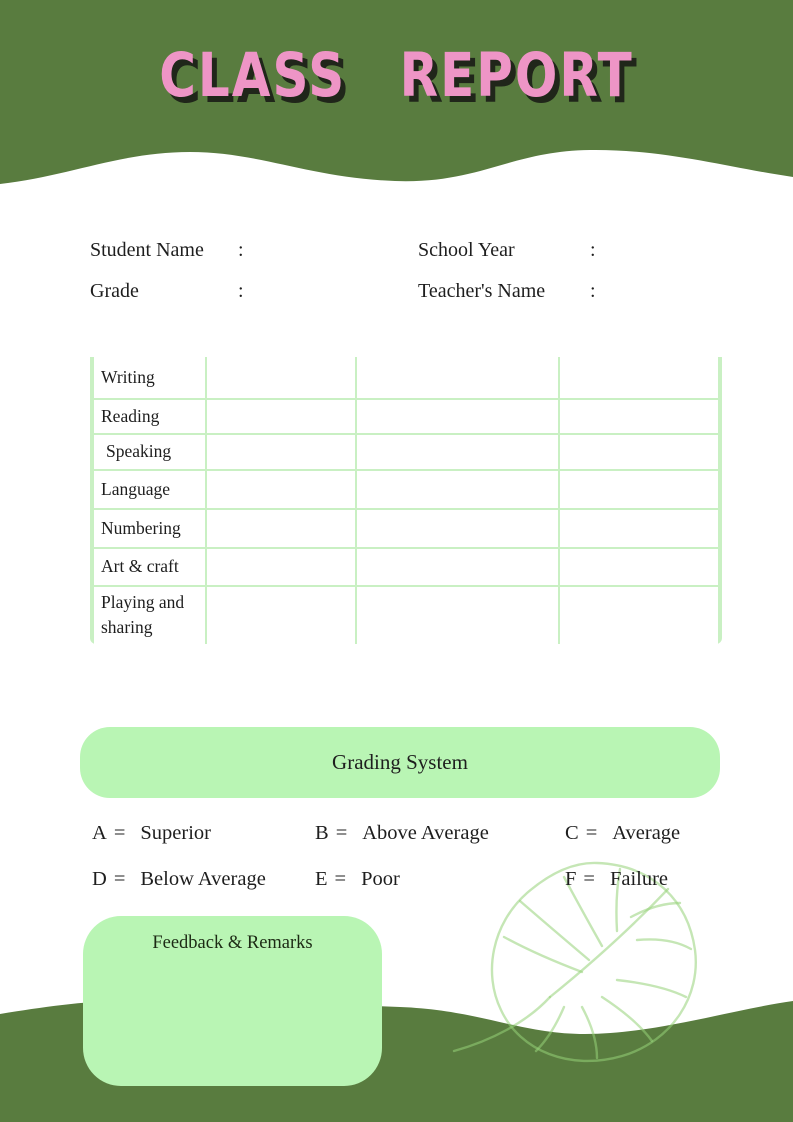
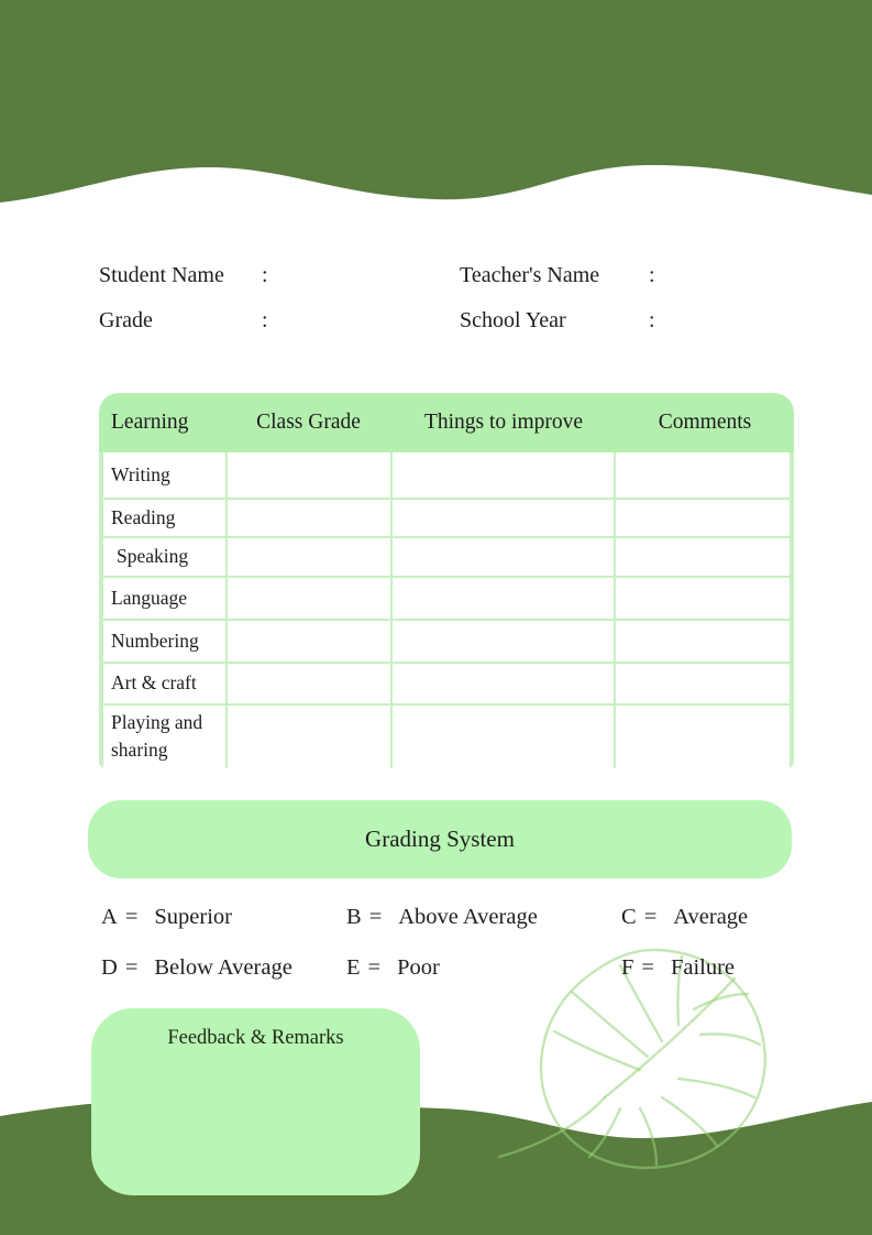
- CLASS REPORT
  Student Name
  :
- School Year
+ Teacher's Name
  :
  Grade
  :
- Teacher's Name
+ School Year
  :
+ Learning
+ Class Grade
+ Things to improve
+ Comments
  Writing
  Reading
  Speaking
  Language
  Numbering
  Art & craft
  Playing and sharing
  Grading System
  A
  =
  Superior
  B
  =
  Above Average
  C
  =
  Average
  D
  =
  Below Average
  E
  =
  Poor
  F
  =
  Failure
  Feedback & Remarks
